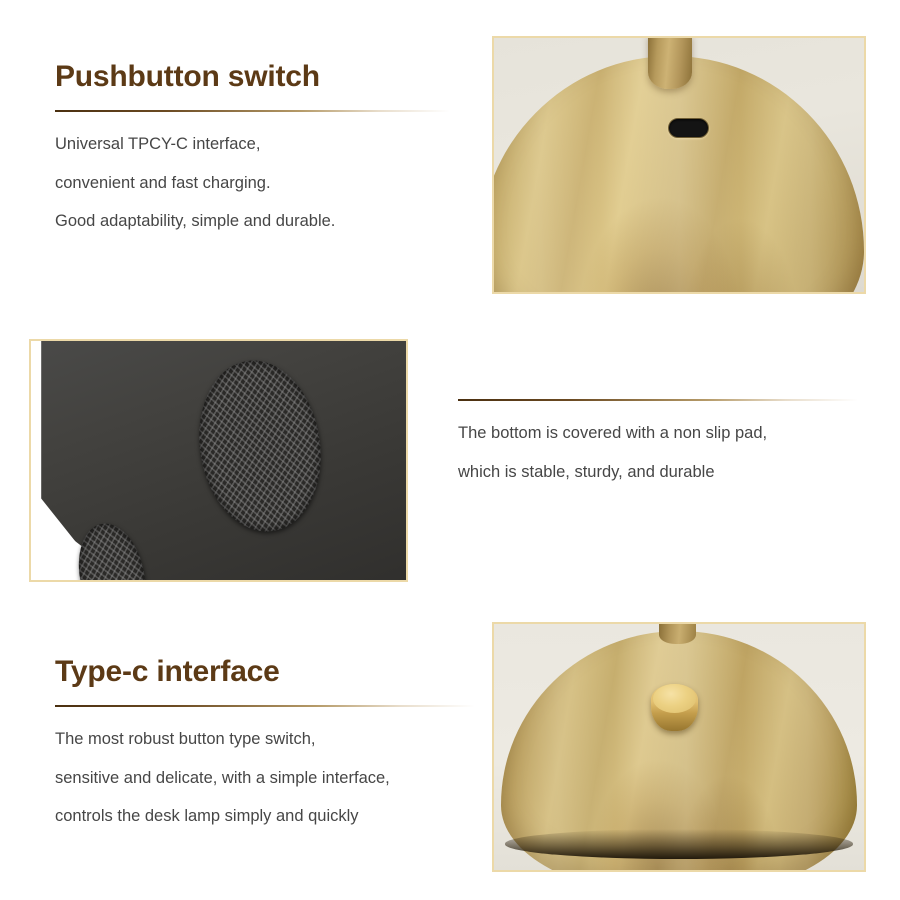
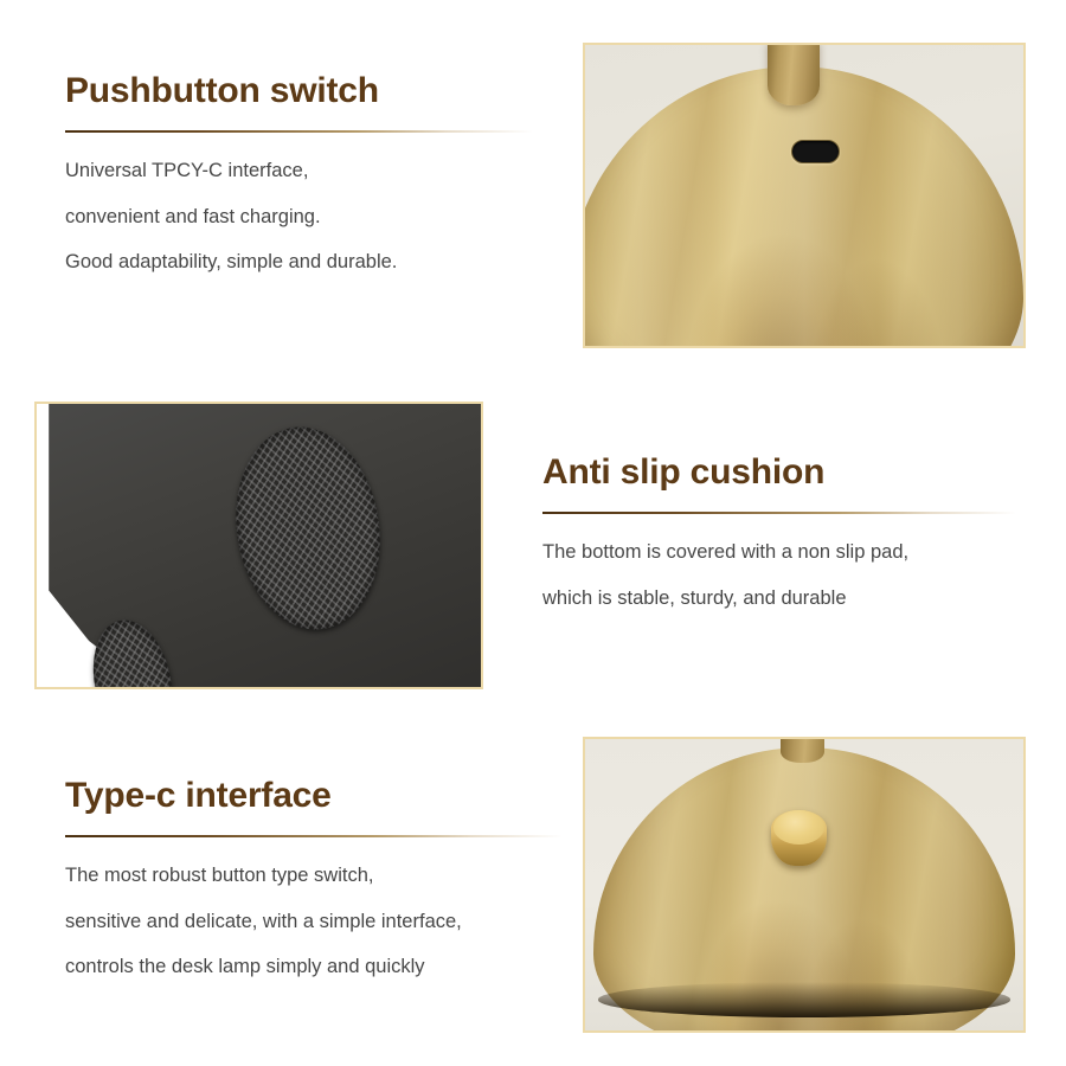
  Pushbutton switch
  Universal TPCY-C interface,
  convenient and fast charging.
  Good adaptability, simple and durable.
+ Anti slip cushion
  The bottom is covered with a non slip pad,
  which is stable, sturdy, and durable
  Type-c interface
  The most robust button type switch,
  sensitive and delicate, with a simple interface,
  controls the desk lamp simply and quickly
